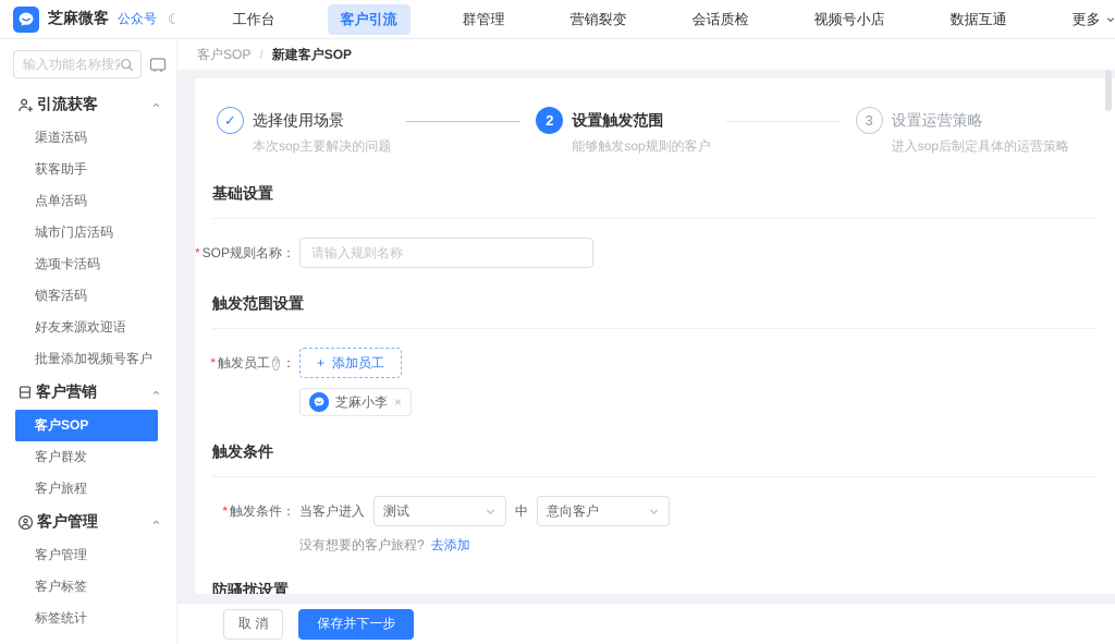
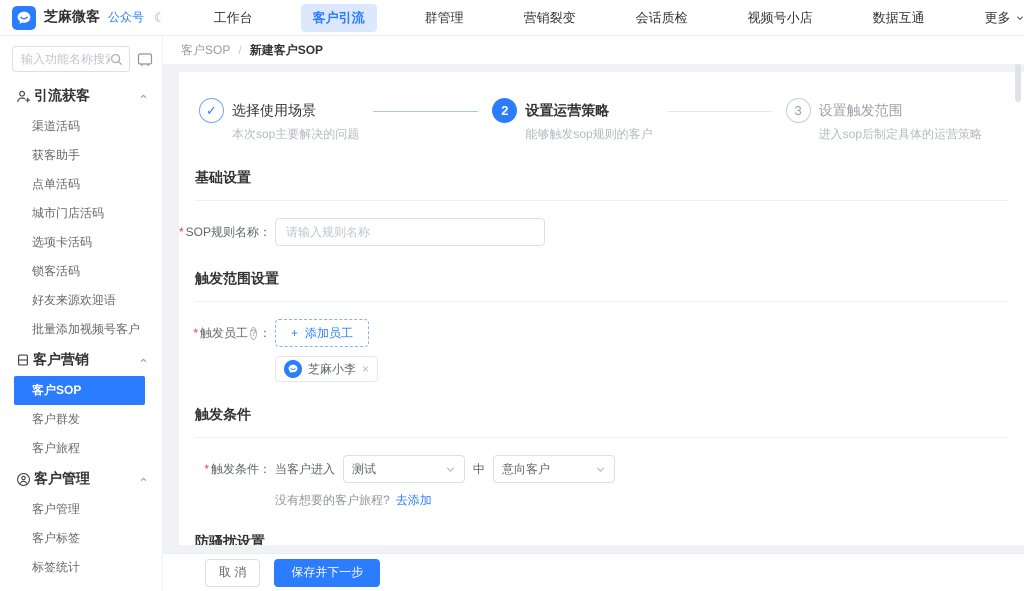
  芝麻微客
  公众号
  ☾
  工作台
  客户引流
  群管理
  营销裂变
  会话质检
  视频号小店
  数据互通
  更多
  输入功能名称搜
  引流获客
  渠道活码
  获客助手
  点单活码
  城市门店活码
  选项卡活码
  锁客活码
  好友来源欢迎语
  批量添加视频号客户
  客户营销
  客户SOP
  客户群发
  客户旅程
  客户管理
  客户管理
  客户标签
  标签统计
  客户SOP
  /
  新建客户SOP
  ✓
  选择使用场景
  本次sop主要解决的问题
  2
- 设置触发范围
+ 设置运营策略
  能够触发sop规则的客户
  3
- 设置运营策略
+ 设置触发范围
  进入sop后制定具体的运营策略
  基础设置
  *
  SOP规则名称
  ：
  请输入规则名称
  触发范围设置
  *
  触发员工
  ?
  ：
  +
  添加员工
  芝麻小李
  ×
  触发条件
  *
  触发条件
  ：
  当客户进入
  测试
  中
  意向客户
  没有想要的客户旅程? 去添加
  防骚扰设置
  取 消
  保存并下一步
